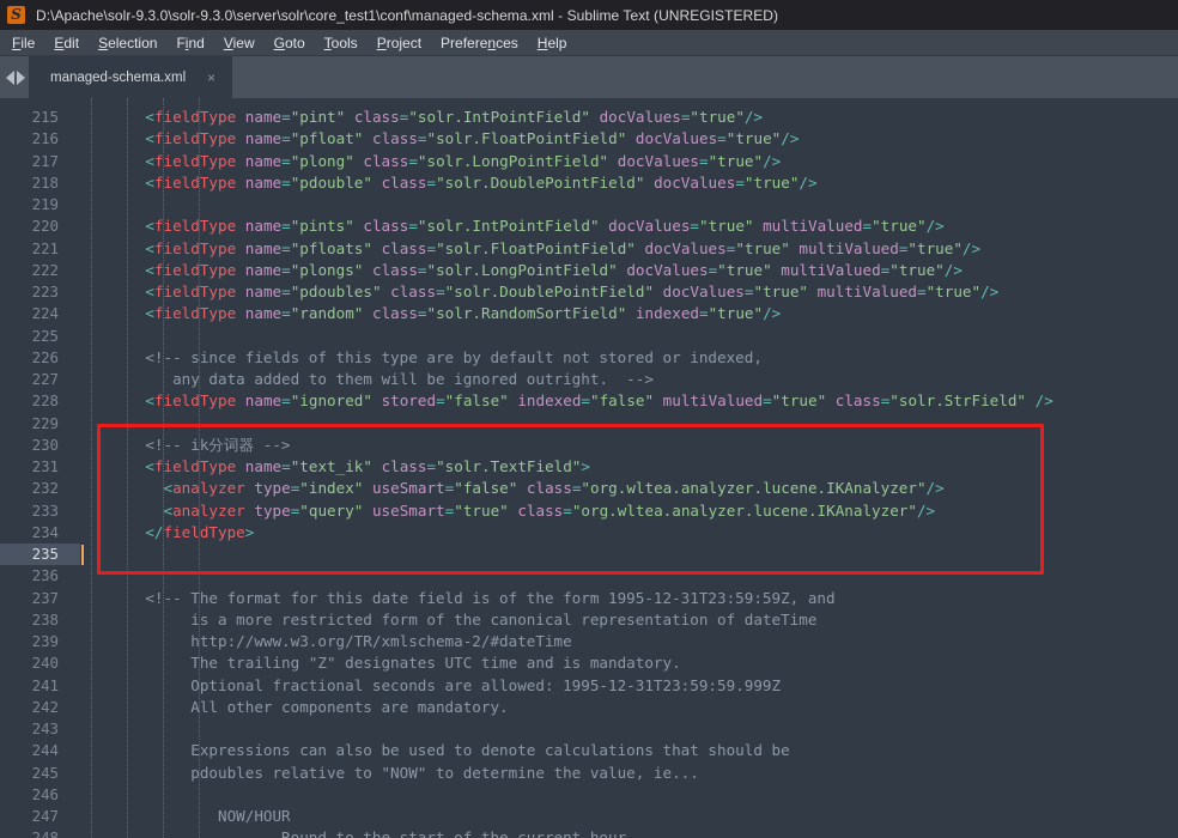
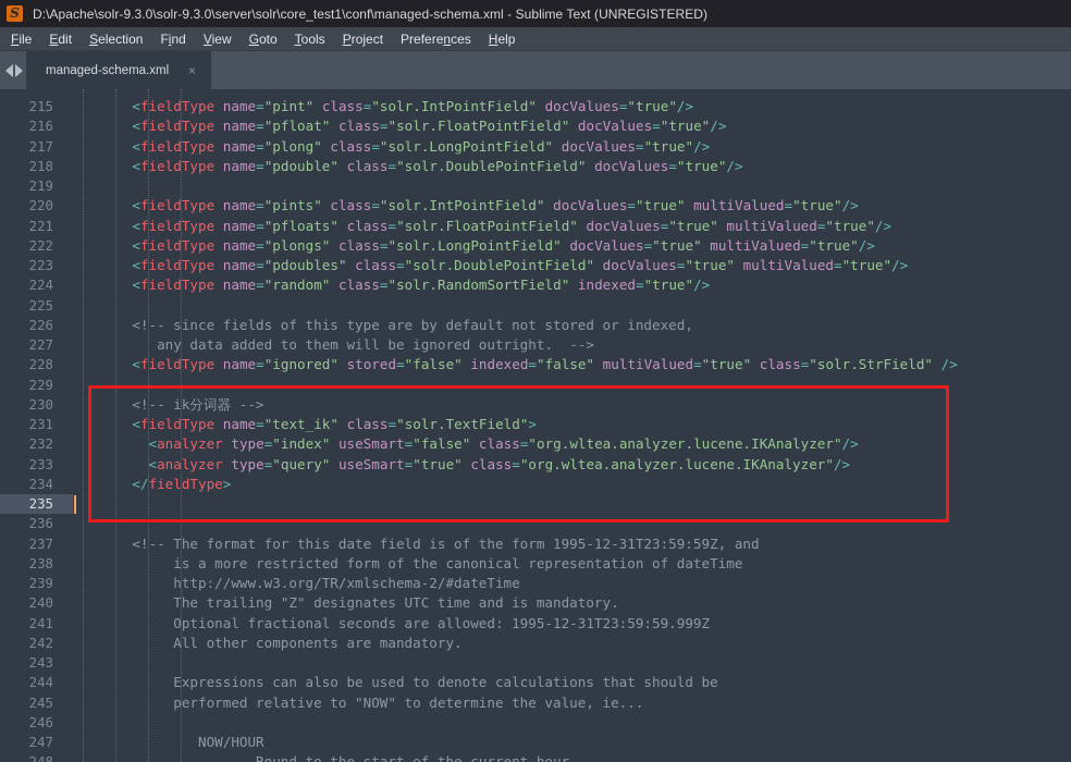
  D:\Apache\solr-9.3.0\solr-9.3.0\server\solr\core_test1\conf\managed-schema.xml - Sublime Text (UNREGISTERED)
  File
  Edit
  Selection
  Find
  View
  Goto
  Tools
  Project
  Preferences
  Help
  managed-schema.xml
  ×
  215
  <fieldType name="pint" class="solr.IntPointField" docValues="true"/>
  216
  <fieldType name="pfloat" class="solr.FloatPointField" docValues="true"/>
  217
  <fieldType name="plong" class="solr.LongPointField" docValues="true"/>
  218
  <fieldType name="pdouble" class="solr.DoublePointField" docValues="true"/>
  219
  220
  <fieldType name="pints" class="solr.IntPointField" docValues="true" multiValued="true"/>
  221
  <fieldType name="pfloats" class="solr.FloatPointField" docValues="true" multiValued="true"/>
  222
  <fieldType name="plongs" class="solr.LongPointField" docValues="true" multiValued="true"/>
  223
  <fieldType name="pdoubles" class="solr.DoublePointField" docValues="true" multiValued="true"/>
  224
  <fieldType name="random" class="solr.RandomSortField" indexed="true"/>
  225
  226
  <!-- since fields of this type are by default not stored or indexed,
  227
  any data added to them will be ignored outright. -->
  228
  <fieldType name="ignored" stored="false" indexed="false" multiValued="true" class="solr.StrField" />
  229
  230
  <!-- ik分词器 -->
  231
  <fieldType name="text_ik" class="solr.TextField">
  232
  <analyzer type="index" useSmart="false" class="org.wltea.analyzer.lucene.IKAnalyzer"/>
  233
  <analyzer type="query" useSmart="true" class="org.wltea.analyzer.lucene.IKAnalyzer"/>
  234
  </fieldType>
  235
  236
  237
  <!-- The format for this date field is of the form 1995-12-31T23:59:59Z, and
  238
  is a more restricted form of the canonical representation of dateTime
  239
  http://www.w3.org/TR/xmlschema-2/#dateTime
  240
  The trailing "Z" designates UTC time and is mandatory.
  241
  Optional fractional seconds are allowed: 1995-12-31T23:59:59.999Z
  242
  All other components are mandatory.
  243
  244
  Expressions can also be used to denote calculations that should be
  245
- pdoubles relative to "NOW" to determine the value, ie...
+ performed relative to "NOW" to determine the value, ie...
  246
  247
  NOW/HOUR
